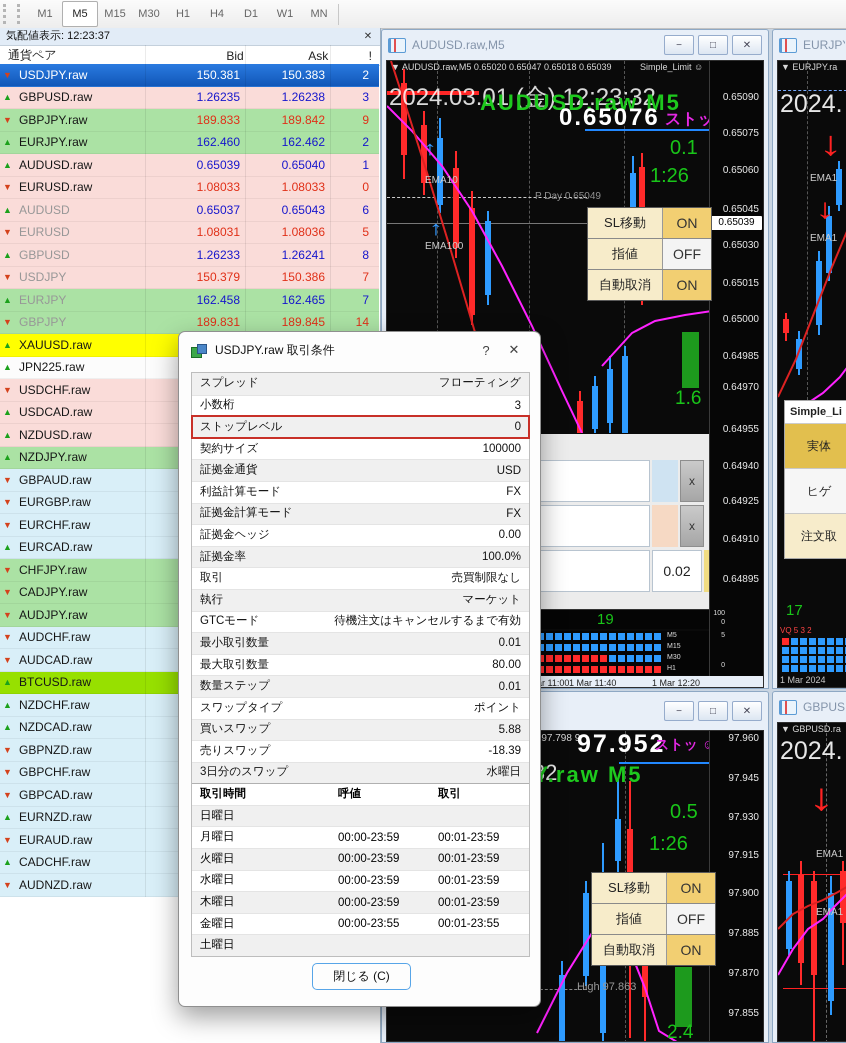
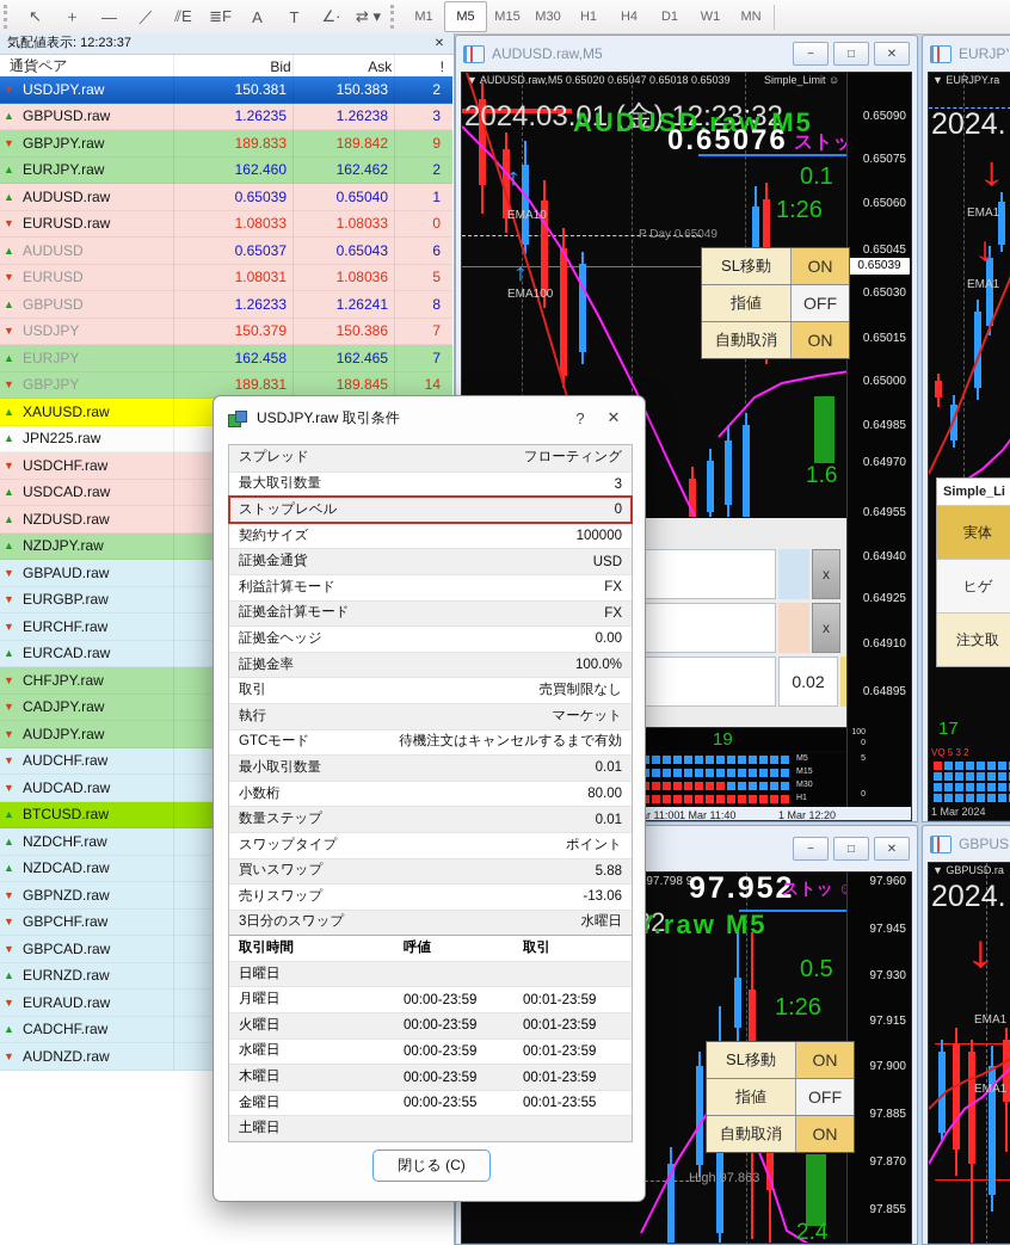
+ ↖
+ ＋
+ —
+ ／
+ ⫽E
+ ≣F
+ A
+ T
+ ∠·
+ ⇄ ▾
  M1
  M5
  M15
  M30
  H1
  H4
  D1
  W1
  MN
  気配値表示: 12:23:37
  ✕
  通貨ペア
  Bid
  Ask
  !
  ▼
  USDJPY.raw
  150.381
  150.383
  2
  ▲
  GBPUSD.raw
  1.26235
  1.26238
  3
  ▼
  GBPJPY.raw
  189.833
  189.842
  9
  ▲
  EURJPY.raw
  162.460
  162.462
  2
  ▲
  AUDUSD.raw
  0.65039
  0.65040
  1
  ▼
  EURUSD.raw
  1.08033
  1.08033
  0
  ▲
  AUDUSD
  0.65037
  0.65043
  6
  ▼
  EURUSD
  1.08031
  1.08036
  5
  ▲
  GBPUSD
  1.26233
  1.26241
  8
  ▼
  USDJPY
  150.379
  150.386
  7
  ▲
  EURJPY
  162.458
  162.465
  7
  ▼
  GBPJPY
  189.831
  189.845
  14
  ▲
  XAUUSD.raw
  ▲
  JPN225.raw
  ▼
  USDCHF.raw
  ▲
  USDCAD.raw
  ▲
  NZDUSD.raw
  ▲
  NZDJPY.raw
  ▼
  GBPAUD.raw
  ▼
  EURGBP.raw
  ▼
  EURCHF.raw
  ▲
  EURCAD.raw
  ▼
  CHFJPY.raw
  ▼
  CADJPY.raw
  ▼
  AUDJPY.raw
  ▼
  AUDCHF.raw
  ▼
  AUDCAD.raw
  ▲
  BTCUSD.raw
  ▲
  NZDCHF.raw
  ▲
  NZDCAD.raw
  ▼
  GBPNZD.raw
  ▼
  GBPCHF.raw
  ▼
  GBPCAD.raw
  ▲
  EURNZD.raw
  ▼
  EURAUD.raw
  ▲
  CADCHF.raw
  ▼
  AUDNZD.raw
  AUDUSD.raw,M5
  −
  □
  ✕
  ↑
  ↑
  ▼ AUDUSD.raw,M5 0.65020 0.65047 0.65018 0.65039
  Simple_Limit ☺
  2024.03.01 (金) 12:23:32
  AUDUSD.raw M5
  0.65076
  ストッ
  0.1
  1:26
  EMA10
  EMA100
  P Day 0.65049
  1.6
  0.65090
  0.65075
  0.65060
  0.65045
  0.65030
  0.65015
  0.65000
  0.64985
  0.64970
  0.64955
  0.64940
  0.64925
  0.64910
  0.64895
  0.65039
  SL移動
  ON
  指値
  OFF
  自動取消
  ON
  x
  x
  0.02
  19
  1 Mar 11:40
  1 Mar 12:20
  ↓
  ↓
  ▼ EURJPY.ra
  2024.
  EMA1
  EMA1
  Simple_Li
  実体
  ヒゲ
  注文取
  17
  VQ 5 3 2
  1 Mar 2024
  −
  □
  ✕
  97.798 9
  97.952
  ストッ
  0.5
  1:26
  High 97.863
  2.4
  97.960
  97.945
  97.930
  97.915
  97.900
  97.885
  97.870
  97.855
  SL移動
  ON
  指値
  OFF
  自動取消
  ON
  GBPUS
  ↓
  ▼ GBPUSD.ra
  2024.
  EMA1
  EMA1
  USDJPY.raw 取引条件
  ?
  ✕
  スプレッド
  フローティング
- 小数桁
+ 最大取引数量
  3
  ストップレベル
  0
  契約サイズ
  100000
  証拠金通貨
  USD
  利益計算モード
  FX
  証拠金計算モード
  FX
  証拠金ヘッジ
  0.00
  証拠金率
  100.0%
  取引
  売買制限なし
  執行
  マーケット
  GTCモード
  待機注文はキャンセルするまで有効
  最小取引数量
  0.01
- 最大取引数量
+ 小数桁
  80.00
  数量ステップ
  0.01
  スワップタイプ
  ポイント
  買いスワップ
  5.88
  売りスワップ
- -18.39
+ -13.06
  3日分のスワップ
  水曜日
  取引時間
  呼値
  取引
  日曜日
  月曜日
  00:00-23:59
  00:01-23:59
  火曜日
  00:00-23:59
  00:01-23:59
  水曜日
  00:00-23:59
  00:01-23:59
  木曜日
  00:00-23:59
  00:01-23:59
  金曜日
  00:00-23:55
  00:01-23:55
  土曜日
  閉じる (C)
